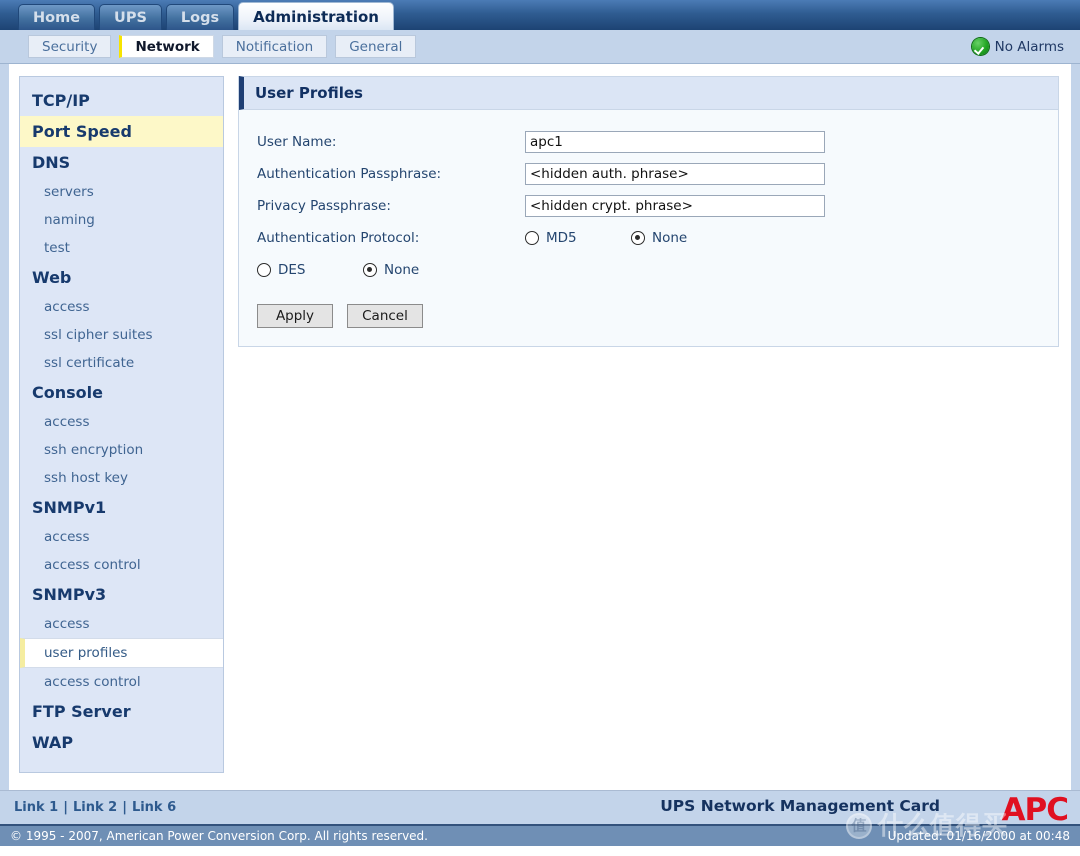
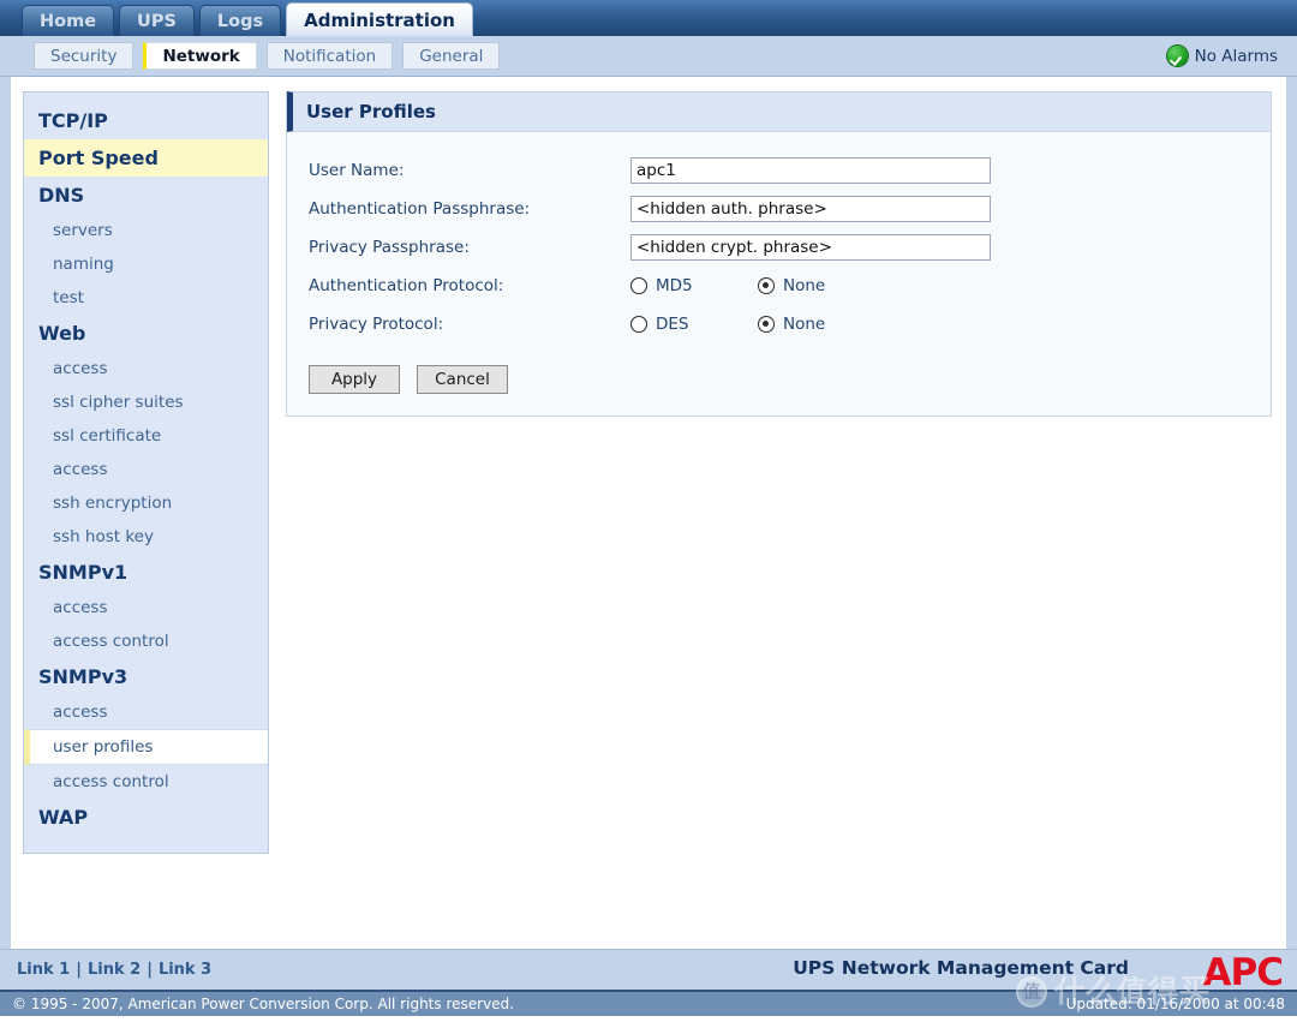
  Home
  UPS
  Logs
  Administration
  Security
  Network
  Notification
  General
  No Alarms
  TCP/IP
  Port Speed
  DNS
  servers
  naming
  test
  Web
  access
  ssl cipher suites
  ssl certificate
- Console
  access
  ssh encryption
  ssh host key
  SNMPv1
  access
  access control
  SNMPv3
  access
  user profiles
  access control
- FTP Server
  WAP
  User Profiles
  User Name:
  apc1
  Authentication Passphrase:
  <hidden auth. phrase>
  Privacy Passphrase:
  <hidden crypt. phrase>
  Authentication Protocol:
  MD5
  None
+ Privacy Protocol:
  DES
  None
  Apply
  Cancel
  Link 1
  |
  Link 2
  |
- Link 6
+ Link 3
  UPS Network Management Card
  APC
  © 1995 - 2007, American Power Conversion Corp. All rights reserved.
  Updated: 01/16/2000 at 00:48
  值
  什么值得买
